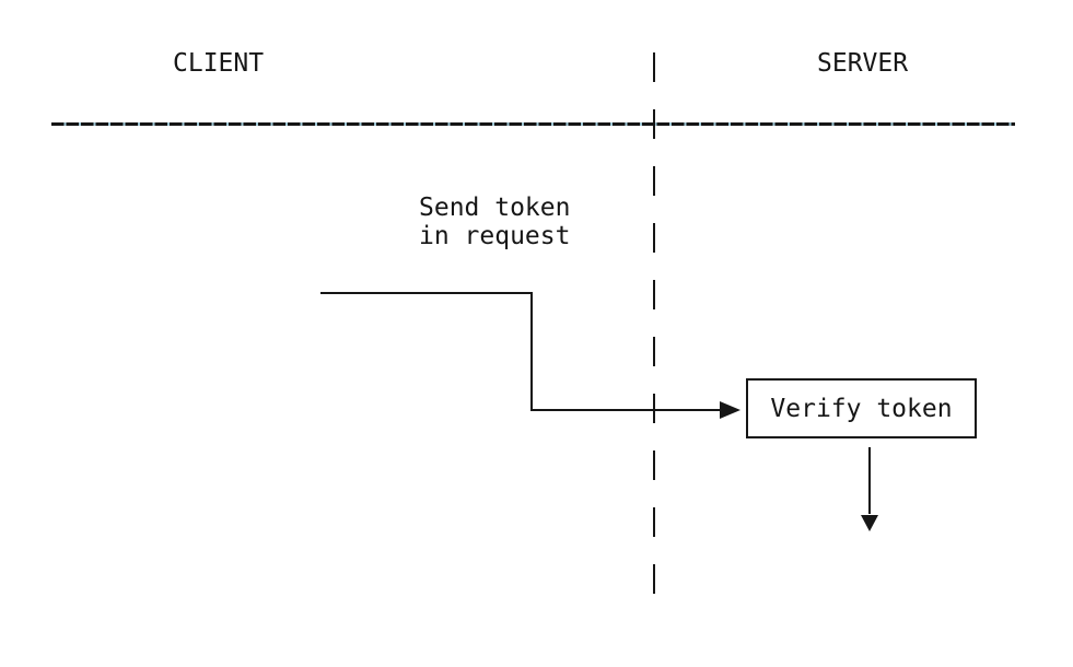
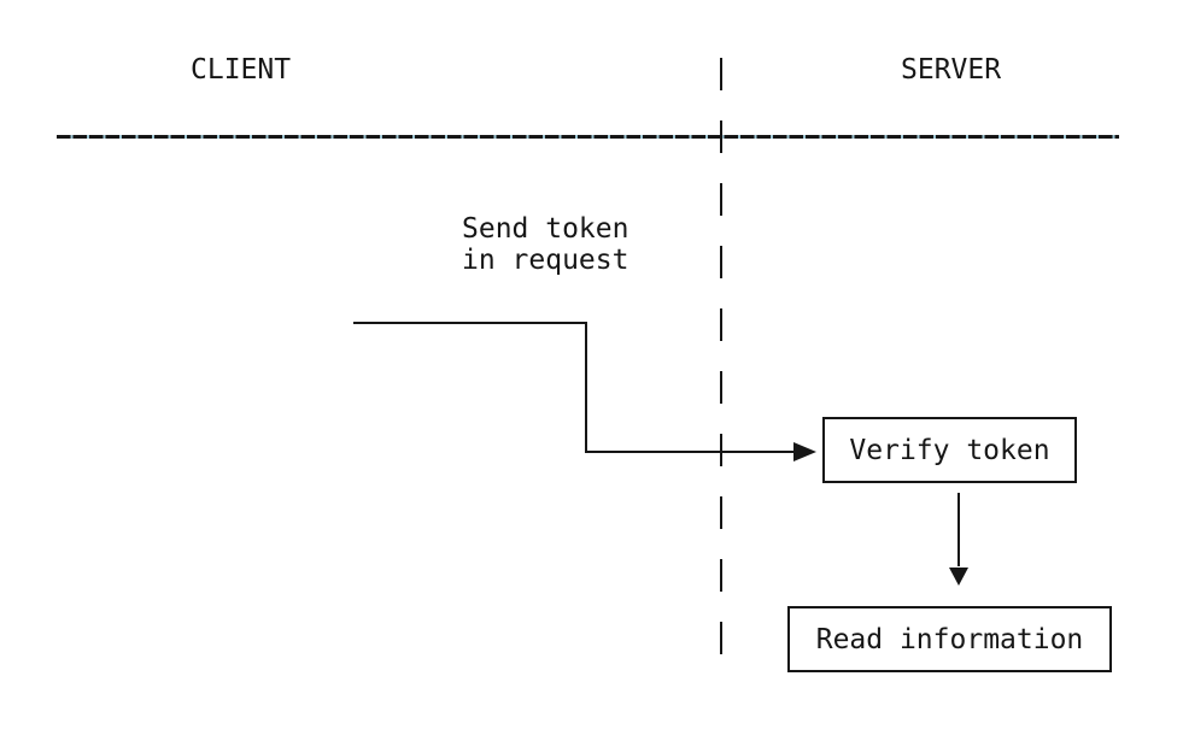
  CLIENT
  SERVER
  Send token
  in request
  Verify token
+ Read information
